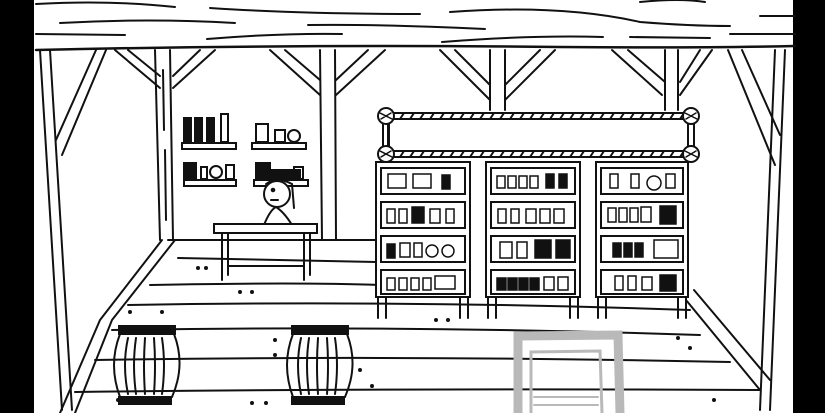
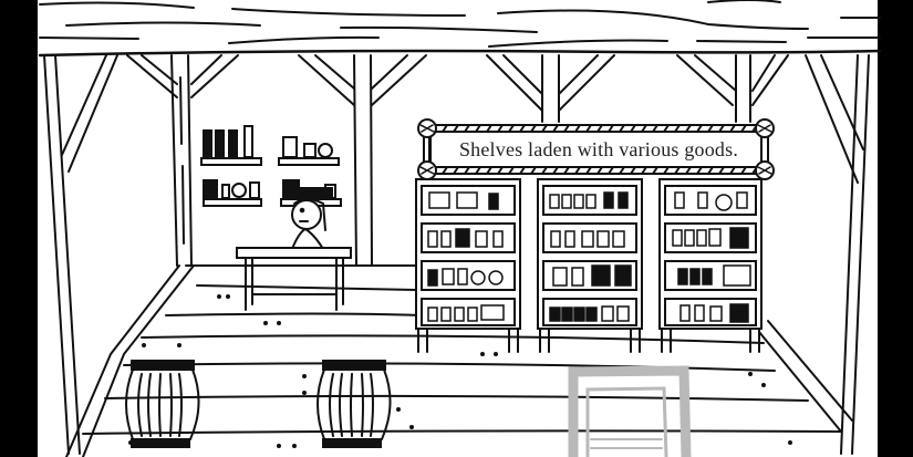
+ Shelves laden with various goods.
